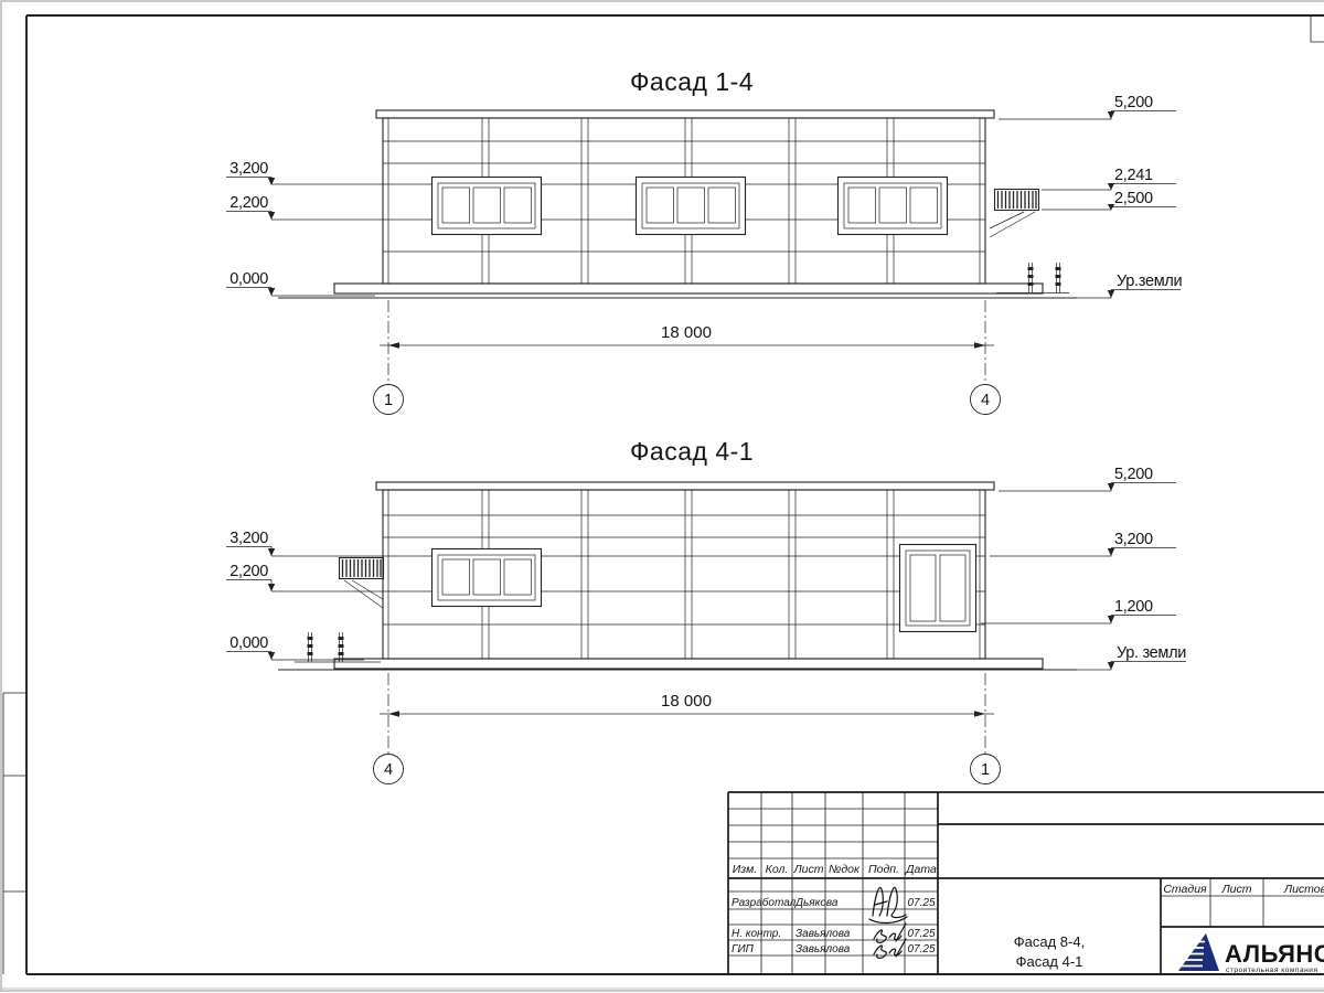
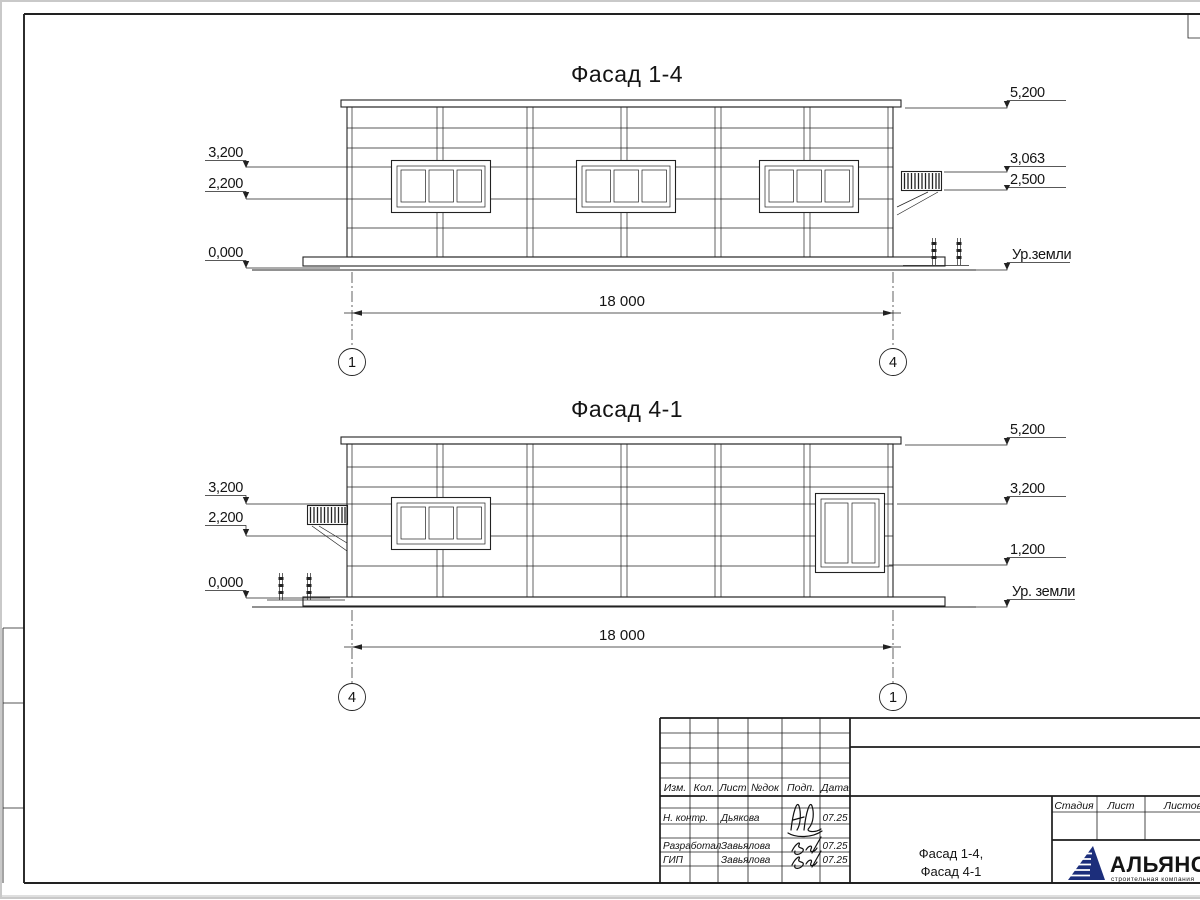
  Фасад 1-4
  3,200
  2,200
  0,000
  5,200
- 2,241
+ 3,063
  2,500
  Ур.земли
  18 000
  1
  4
  Фасад 4-1
  3,200
  2,200
  0,000
  5,200
  3,200
  1,200
  Ур. земли
  18 000
  4
  1
  Изм.
  Кол.
  Лист
  №док
  Подп.
  Дата
- Разработал
+ Н. контр.
  Дьякова
  07.25
- Н. контр.
+ Разработал
  Завьялова
  07.25
  ГИП
  Завьялова
  07.25
- Фасад 8-4,
+ Фасад 1-4,
  Фасад 4-1
  Стадия
  Лист
  Листов
  АЛЬЯНС
